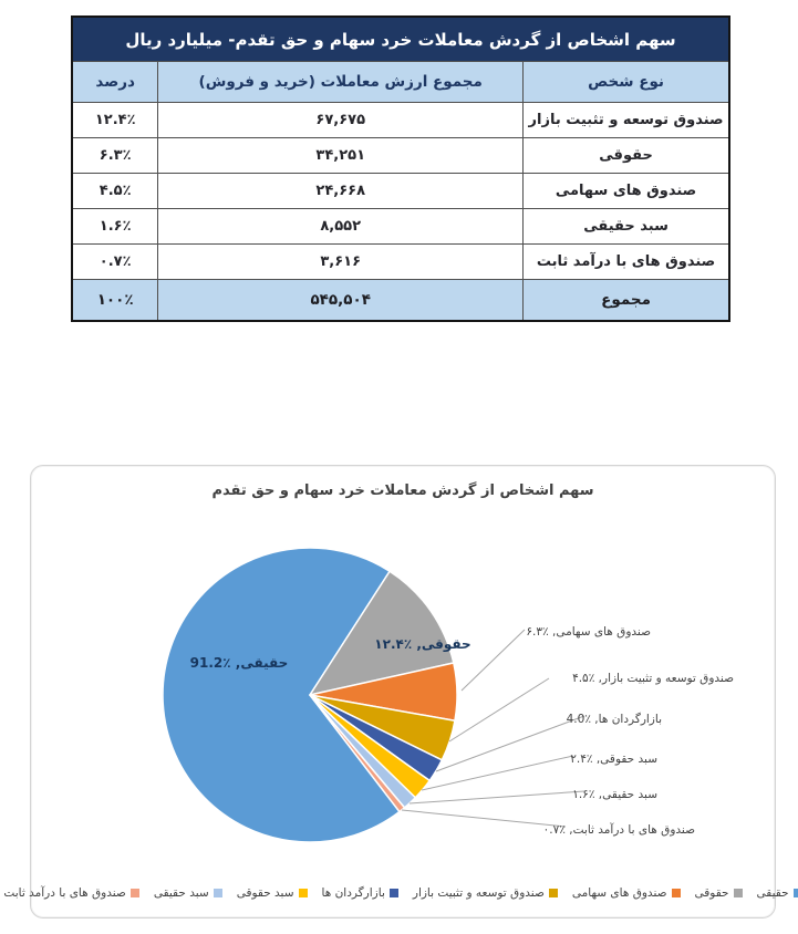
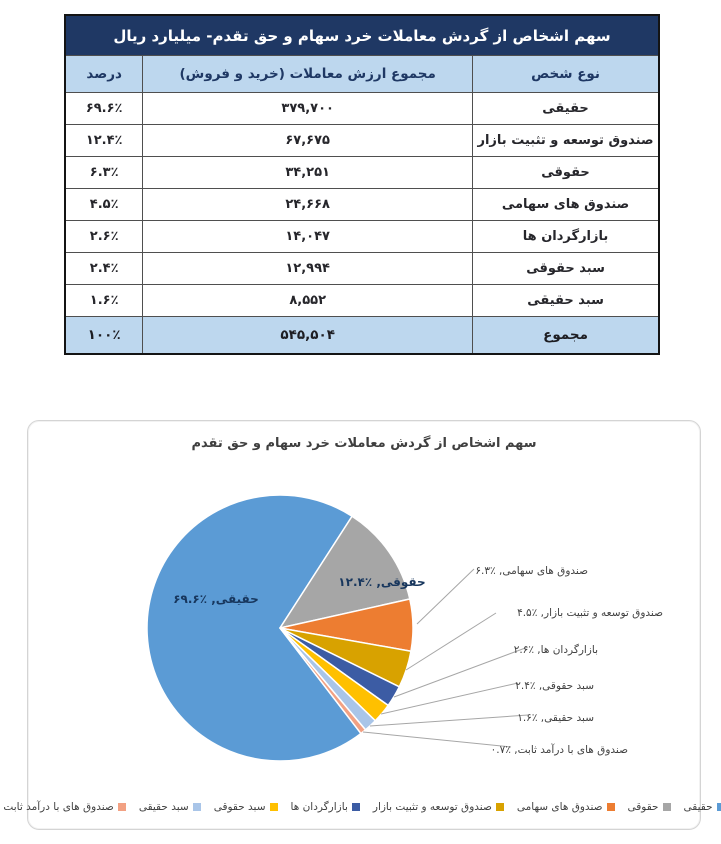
  سهم اشخاص از گردش معاملات خرد سهام و حق تقدم- میلیارد ریال
  نوع شخص	مجموع ارزش معاملات (خرید و فروش)	درصد
+ حقیقی	۳۷۹,۷۰۰	۶۹.۶٪
  صندوق توسعه و تثبیت بازار	۶۷,۶۷۵	۱۲.۴٪
  حقوقی	۳۴,۲۵۱	۶.۳٪
  صندوق های سهامی	۲۴,۶۶۸	۴.۵٪
+ بازارگردان ها	۱۴,۰۴۷	۲.۶٪
+ سبد حقوقی	۱۲,۹۹۴	۲.۴٪
  سبد حقیقی	۸,۵۵۲	۱.۶٪
- صندوق های با درآمد ثابت	۳,۶۱۶	۰.۷٪
  مجموع	۵۴۵,۵۰۴	۱۰۰٪
  سهم اشخاص از گردش معاملات خرد سهام و حق تقدم
- حقیقی, ٪91.2
+ حقیقی, ٪۶۹.۶
  حقوقی, ٪۱۲.۴
  صندوق های سهامی, ٪۶.۳
  صندوق توسعه و تثبیت بازار, ٪۴.۵
- بازارگردان ها, ٪4.0
+ بازارگردان ها, ٪۲.۶
  سبد حقوقی, ٪۲.۴
  سبد حقیقی, ٪۱.۶
  صندوق های با درآمد ثابت, ٪۰.۷
  حقیقی
  حقوقی
  صندوق های سهامی
  صندوق توسعه و تثبیت بازار
  بازارگردان ها
  سبد حقوقی
  سبد حقیقی
  صندوق های با درآمد ثابت
